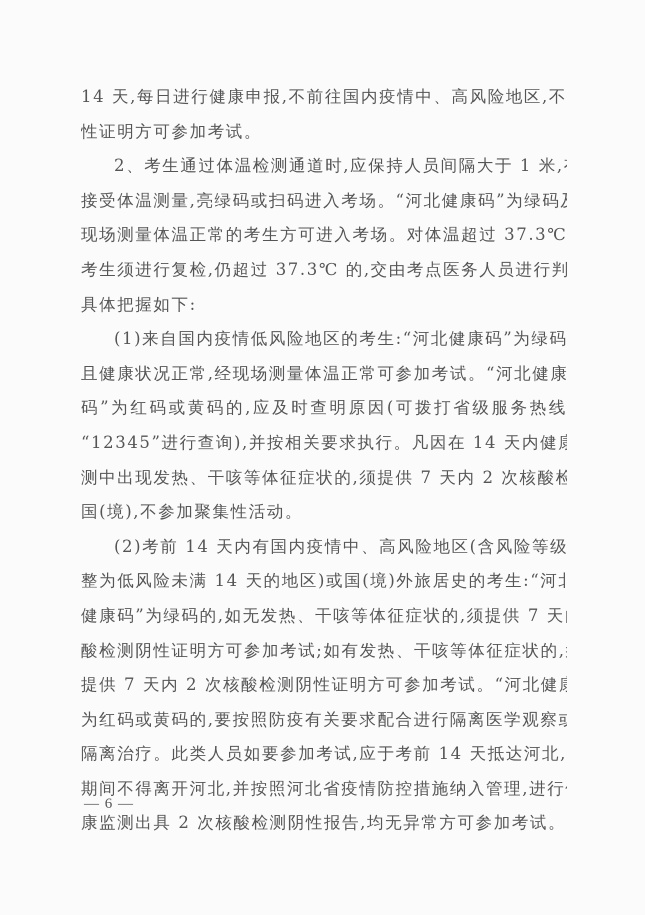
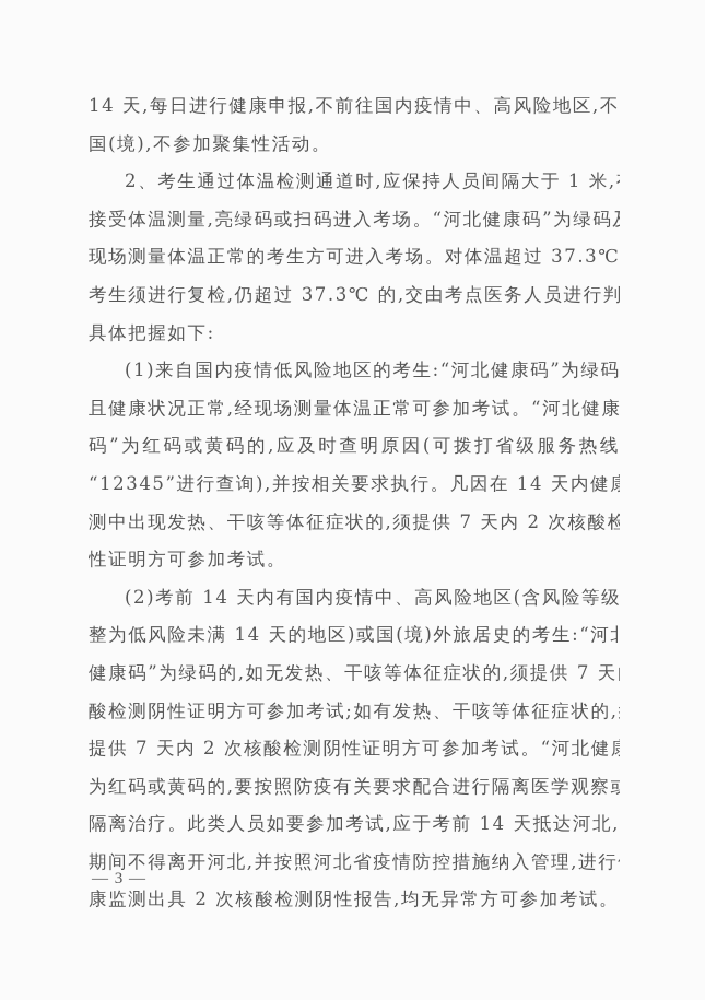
  14 天,每日进行健康申报,不前往国内疫情中、高风险地区,不
- 性证明方可参加考试。
+ 国(境),不参加聚集性活动。
  2、考生通过体温检测通道时,应保持人员间隔大于 1 米,
  接受体温测量,亮绿码或扫码进入考场。“河北健康码”为绿码
  现场测量体温正常的考生方可进入考场。对体温超过 37.3℃
  考生须进行复检,仍超过 37.3℃ 的,交由考点医务人员进行判
  具体把握如下:
  (1)来自国内疫情低风险地区的考生:“河北健康码”为绿码
  且健康状况正常,经现场测量体温正常可参加考试。“河北健康
  码”为红码或黄码的,应及时查明原因(可拨打省级服务热线
  “12345”进行查询),并按相关要求执行。凡因在 14 天内健
  测中出现发热、干咳等体征症状的,须提供 7 天内 2 次核酸检
- 国(境),不参加聚集性活动。
+ 性证明方可参加考试。
  (2)考前 14 天内有国内疫情中、高风险地区(含风险等级
  整为低风险未满 14 天的地区)或国(境)外旅居史的考生:“河
  健康码”为绿码的,如无发热、干咳等体征症状的,须提供 7 天
  酸检测阴性证明方可参加考试;如有发热、干咳等体征症状的,
  提供 7 天内 2 次核酸检测阴性证明方可参加考试。“河北健
  为红码或黄码的,要按照防疫有关要求配合进行隔离医学观察
  隔离治疗。此类人员如要参加考试,应于考前 14 天抵达河北,
  期间不得离开河北,并按照河北省疫情防控措施纳入管理,进行
  康监测出具 2 次核酸检测阴性报告,均无异常方可参加考试。
- — 6 —
+ — 3 —
